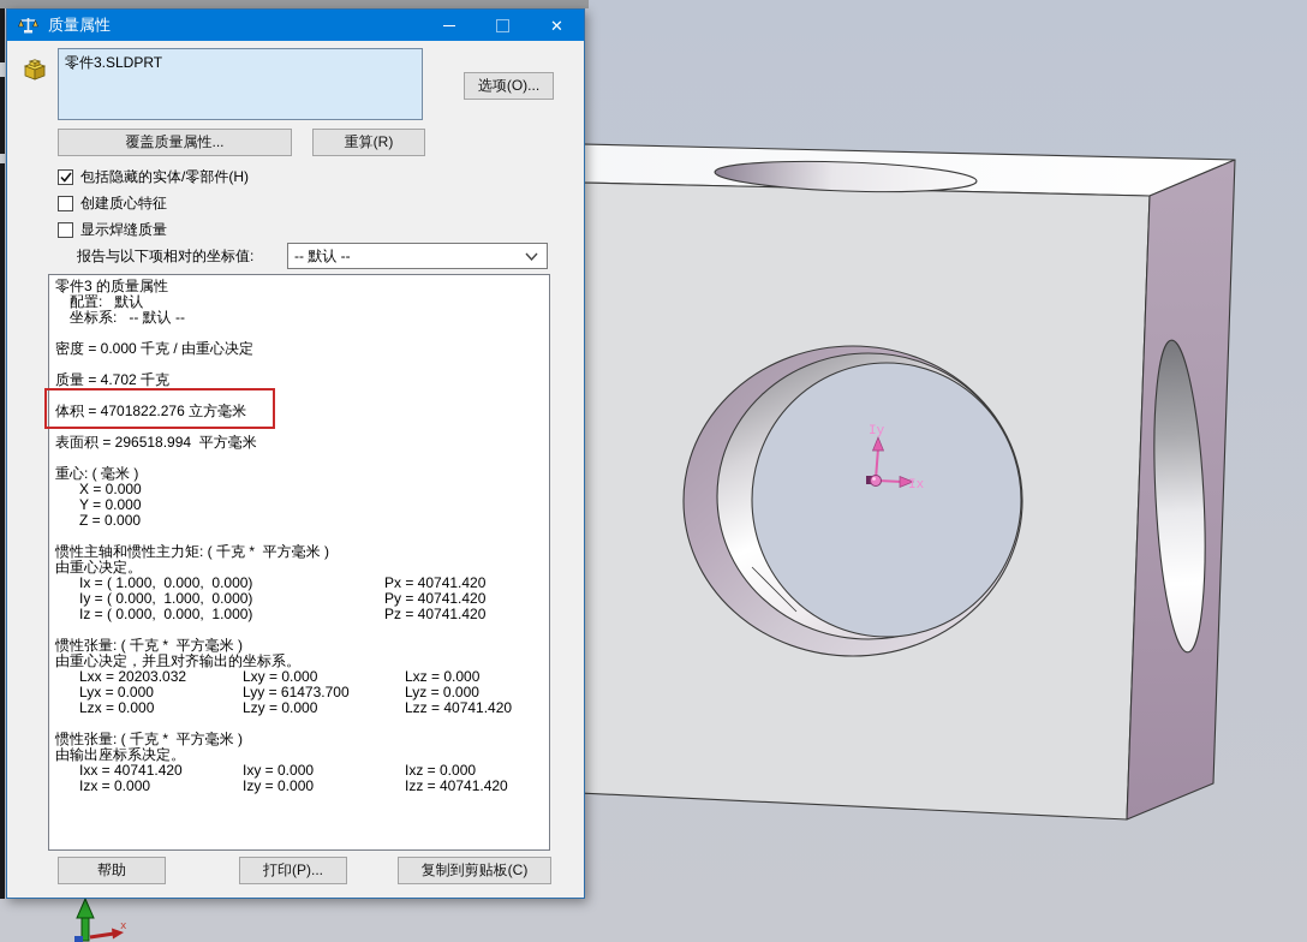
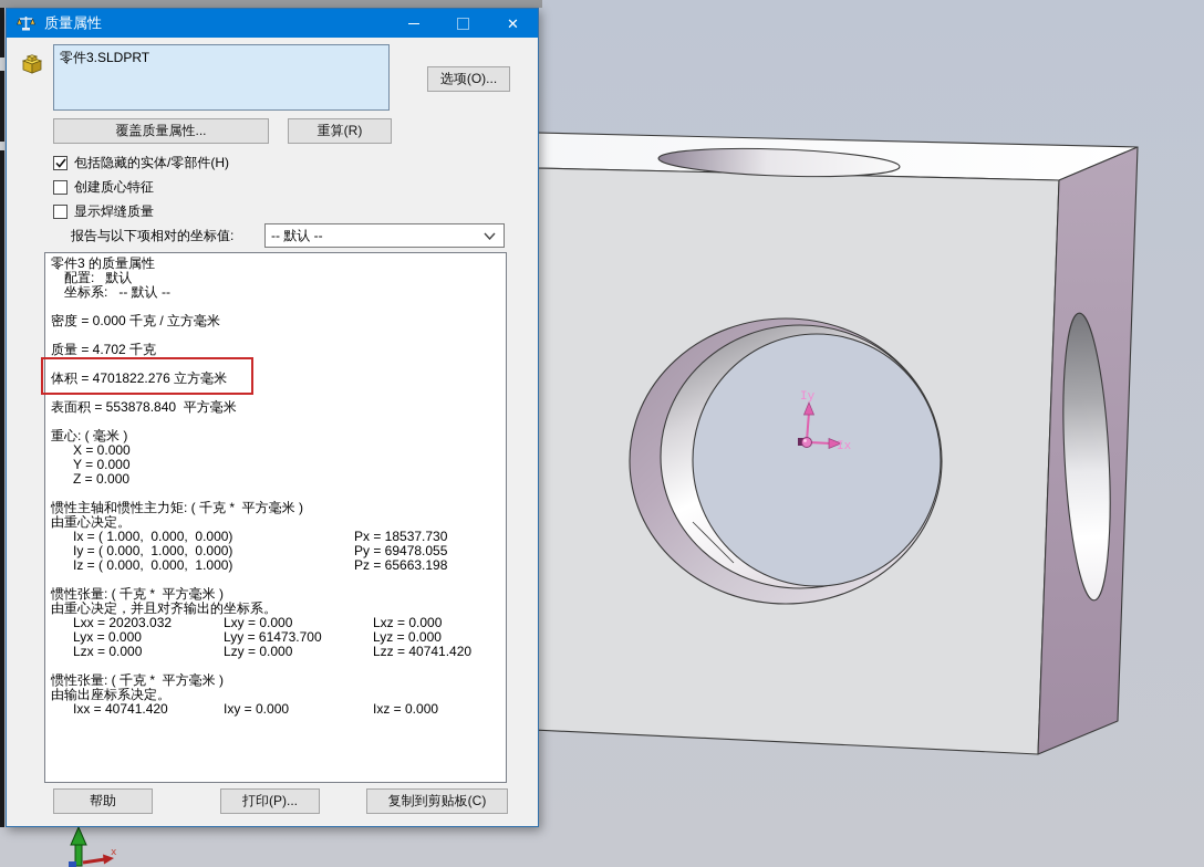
  Iy
  Ix
  x
  质量属性
  ✕
  零件3.SLDPRT
  选项(O)...
  覆盖质量属性...
  重算(R)
  包括隐藏的实体/零部件(H)
  创建质心特征
  显示焊缝质量
  报告与以下项相对的坐标值:
  -- 默认 --
  零件3 的质量属性
  配置: 默认
  坐标系: -- 默认 --
- 密度 = 0.000 千克 / 由重心决定
+ 密度 = 0.000 千克 / 立方毫米
  质量 = 4.702 千克
  体积 = 4701822.276 立方毫米
- 表面积 = 296518.994 平方毫米
+ 表面积 = 553878.840 平方毫米
  重心: ( 毫米 )
  X = 0.000
  Y = 0.000
  Z = 0.000
  惯性主轴和惯性主力矩: ( 千克 * 平方毫米 )
  由重心决定。
  Ix = ( 1.000, 0.000, 0.000)
- Px = 40741.420
+ Px = 18537.730
  Iy = ( 0.000, 1.000, 0.000)
- Py = 40741.420
+ Py = 69478.055
  Iz = ( 0.000, 0.000, 1.000)
- Pz = 40741.420
+ Pz = 65663.198
  惯性张量: ( 千克 * 平方毫米 )
  由重心决定，并且对齐输出的坐标系。
  Lxx = 20203.032
  Lxy = 0.000
  Lxz = 0.000
  Lyx = 0.000
  Lyy = 61473.700
  Lyz = 0.000
  Lzx = 0.000
  Lzy = 0.000
  Lzz = 40741.420
  惯性张量: ( 千克 * 平方毫米 )
  由输出座标系决定。
  Ixx = 40741.420
  Ixy = 0.000
  Ixz = 0.000
- Izx = 0.000
- Izy = 0.000
- Izz = 40741.420
  帮助
  打印(P)...
  复制到剪贴板(C)
